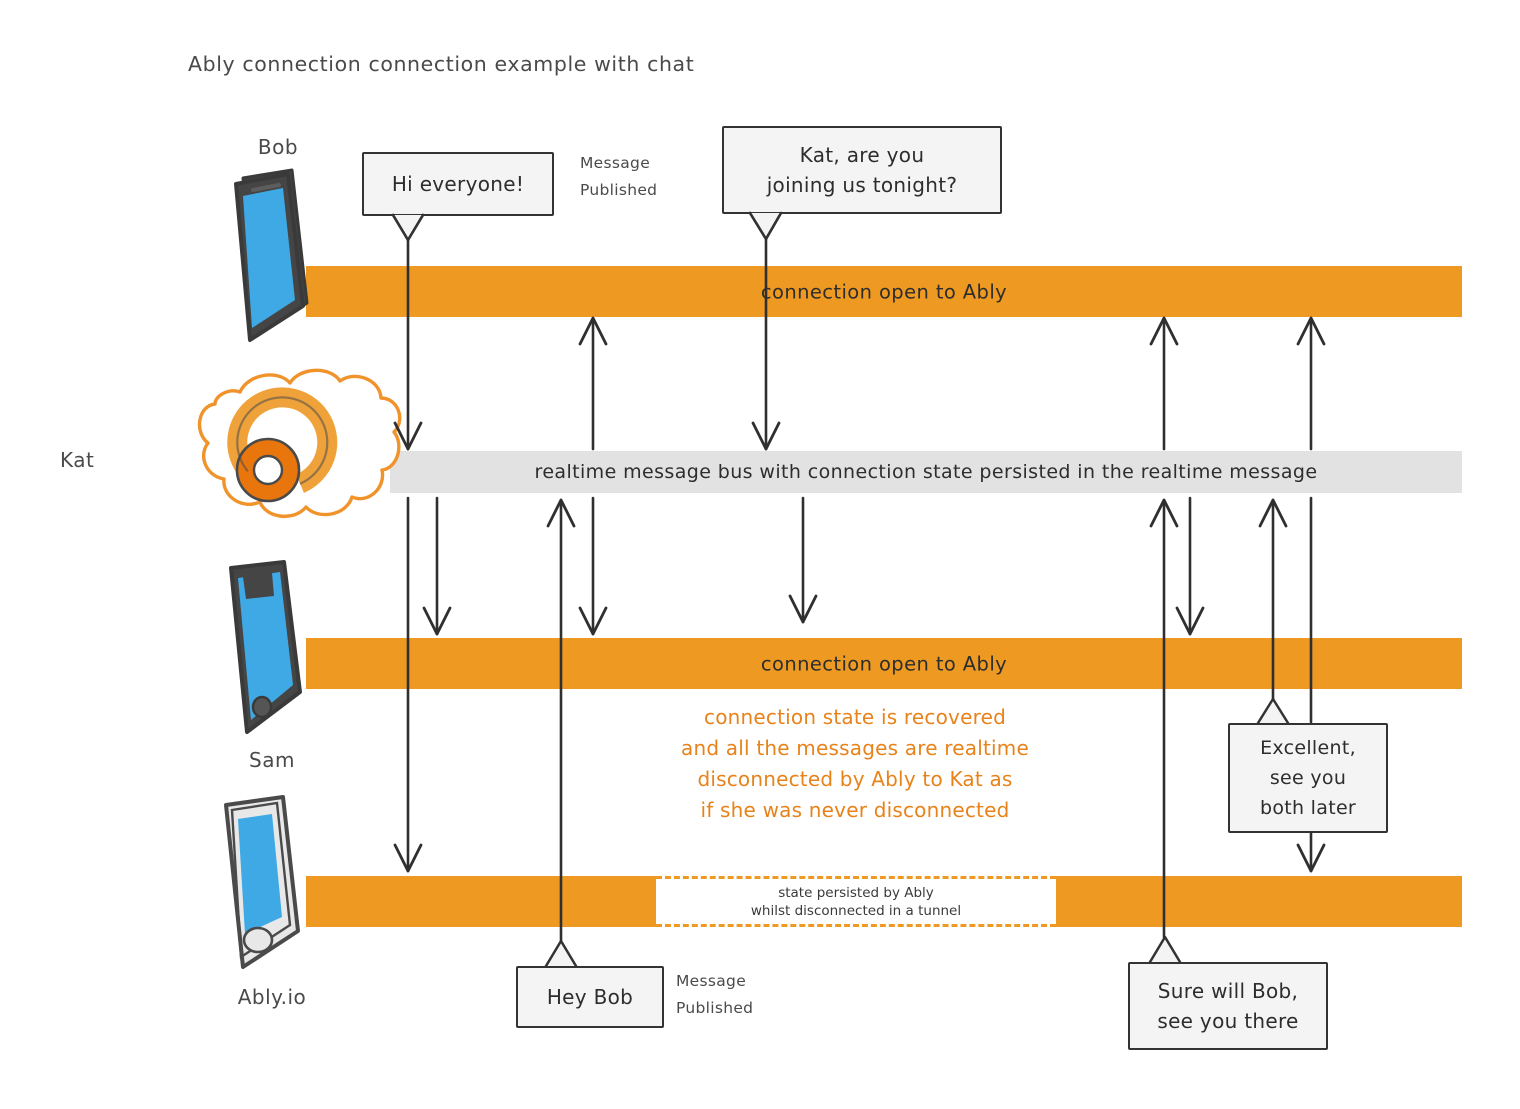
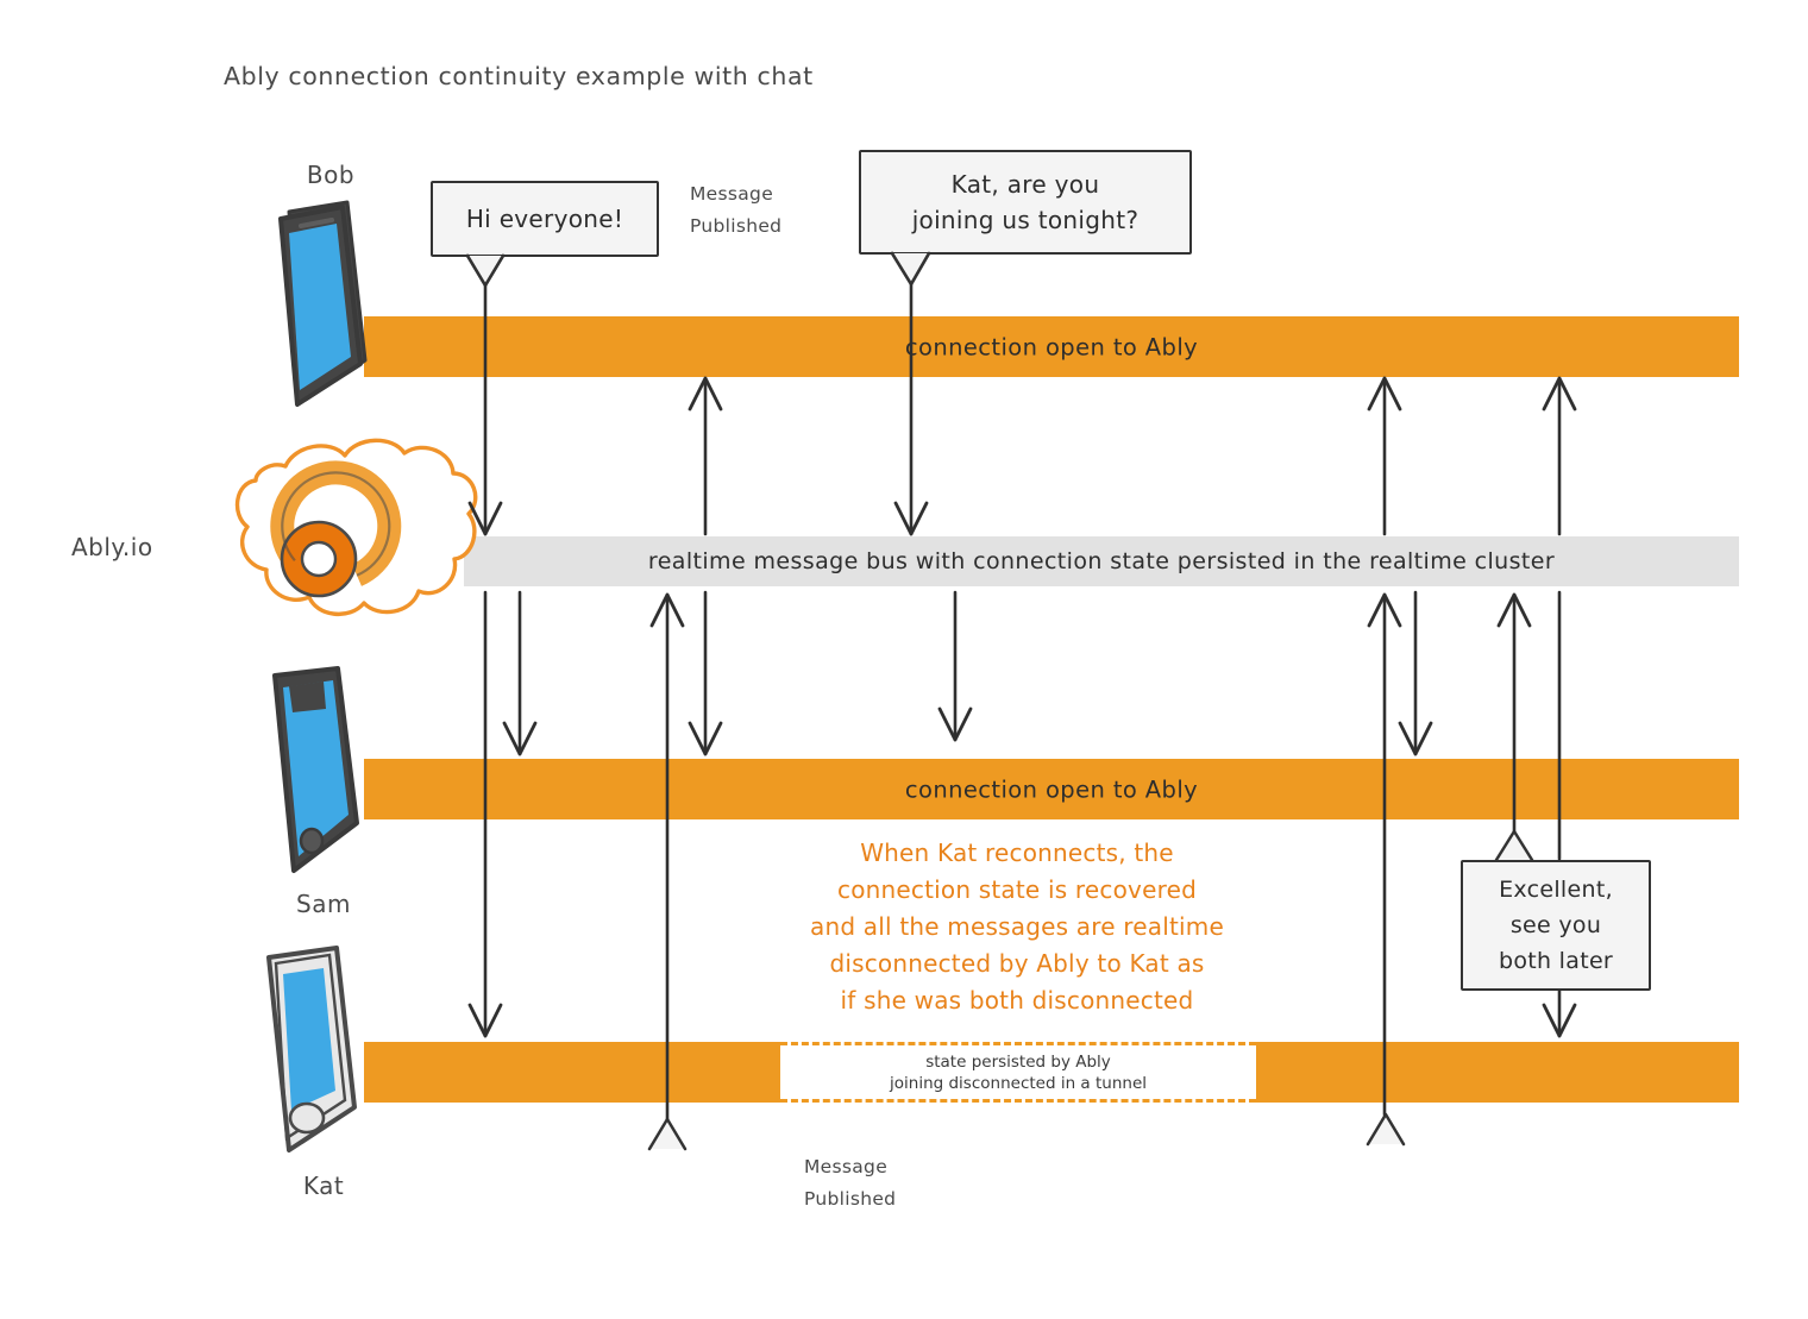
- Ably connection connection example with chat
+ Ably connection continuity example with chat
  onnection open to Ably
- realtime message bus with connection state persisted in the realtime message
+ realtime message bus with connection state persisted in the realtime cluster
  connection open to Ably
  state persisted by Ably
- whilst disconnected in a tunnel
+ joining disconnected in a tunnel
+ When Kat reconnects, the
  connection state is recovered
  and all the messages are realtime
  disconnected by Ably to Kat as
- if she was never disconnected
+ if she was both disconnected
  Bob
- Kat
+ Ably.io
  Sam
- Ably.io
+ Kat
  Hi everyone!
  Kat, are you
  joining us tonight?
- Hey Bob
- Sure will Bob,
- see you there
  Excellent,
  see you
  both later
  Message
  Published
  Message
  Published
